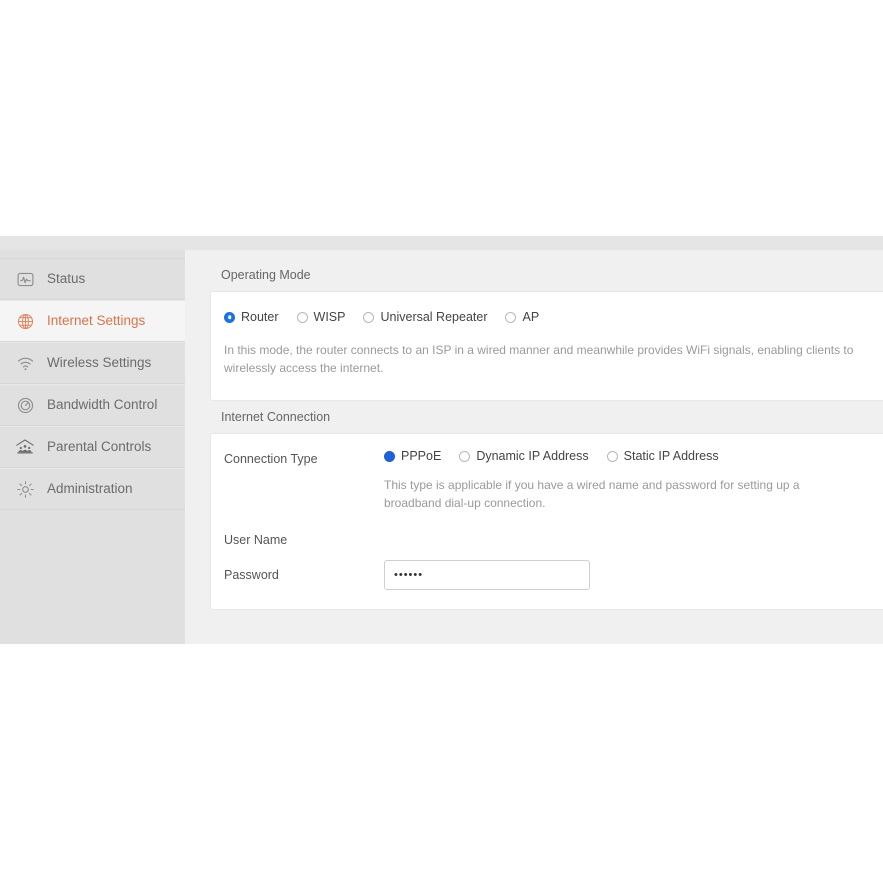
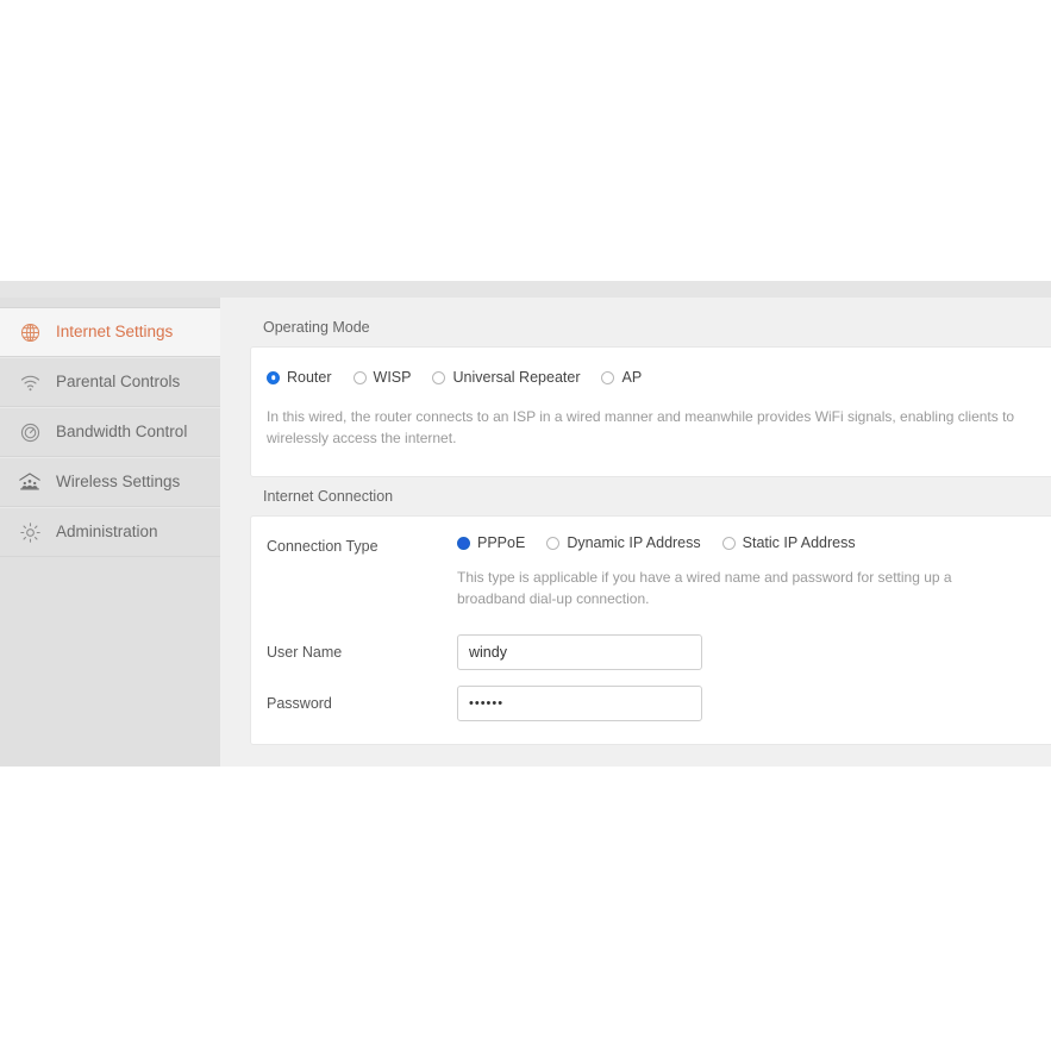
- Status
  Internet Settings
- Wireless Settings
+ Parental Controls
  Bandwidth Control
- Parental Controls
+ Wireless Settings
  Administration
  Operating Mode
  Router
  WISP
  Universal Repeater
  AP
- In this mode, the router connects to an ISP in a wired manner and meanwhile provides WiFi signals, enabling clients to wirelessly access the internet.
+ In this wired, the router connects to an ISP in a wired manner and meanwhile provides WiFi signals, enabling clients to wirelessly access the internet.
  Internet Connection
  Connection Type
  PPPoE
  Dynamic IP Address
  Static IP Address
  This type is applicable if you have a wired name and password for setting up a broadband dial-up connection.
  User Name
+ windy
  Password
  ••••••
